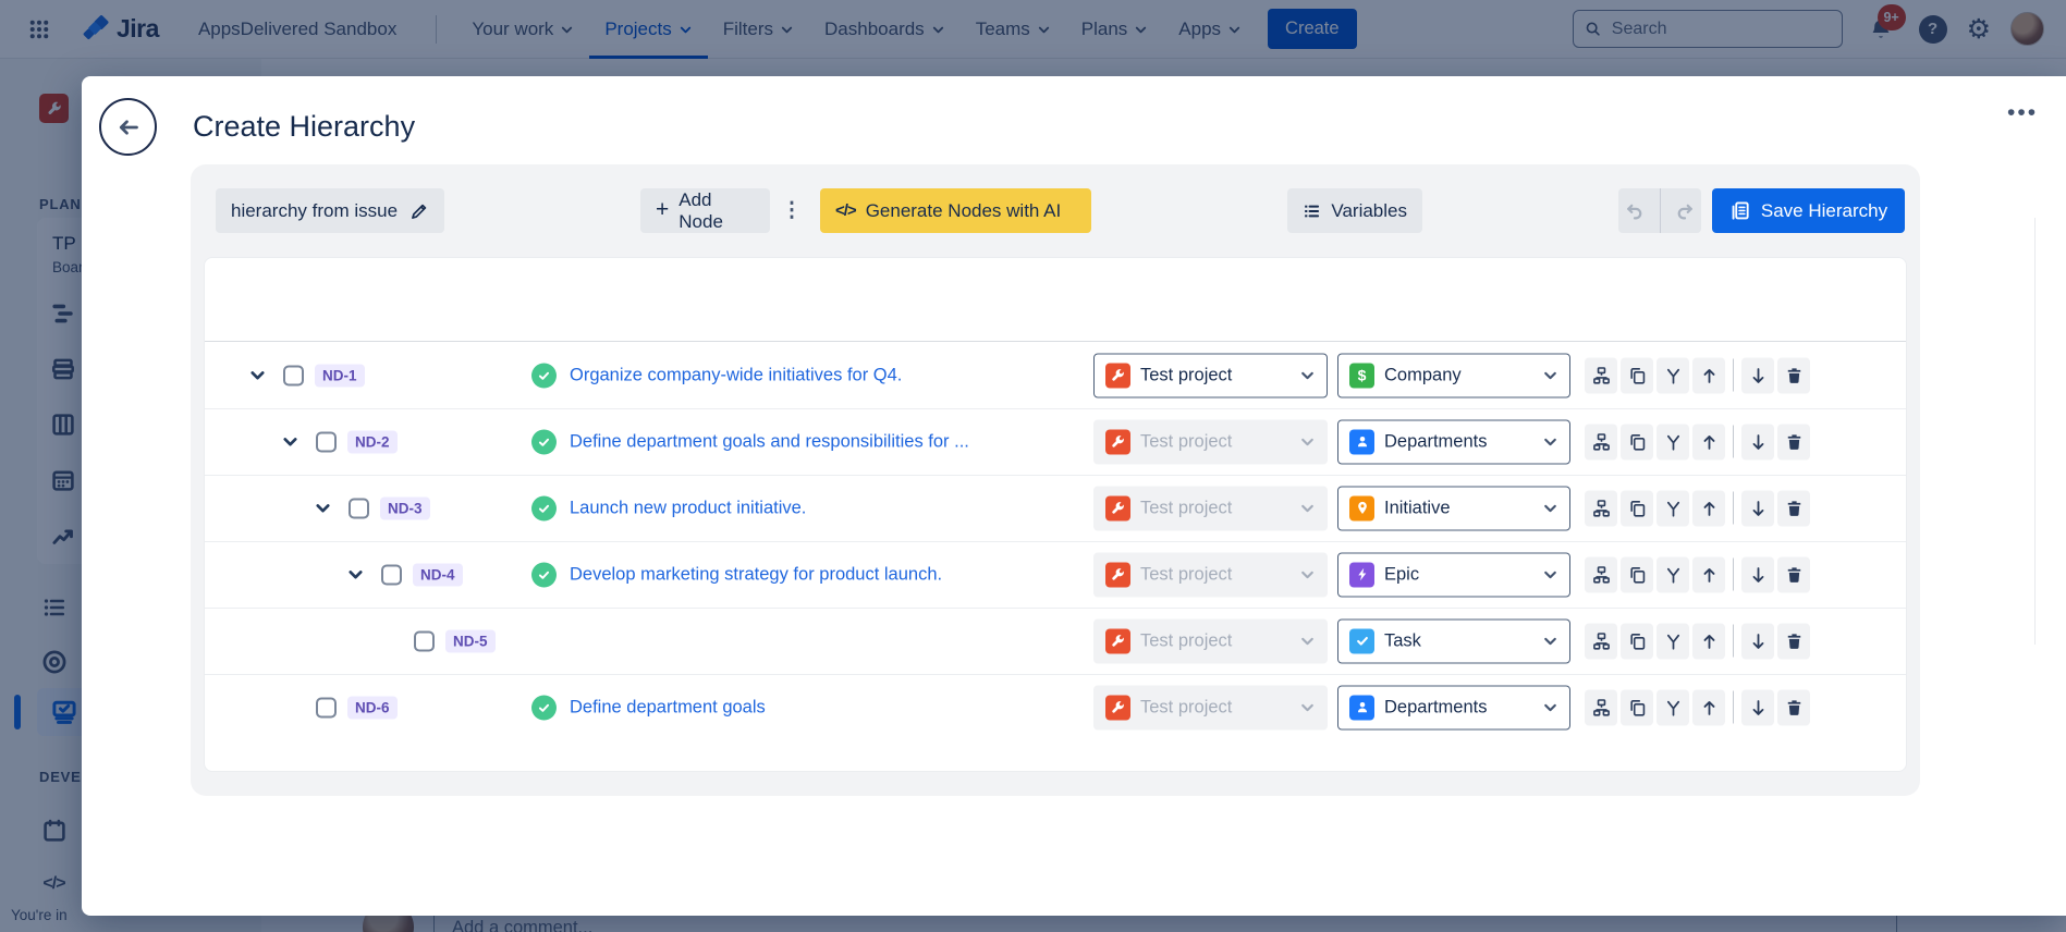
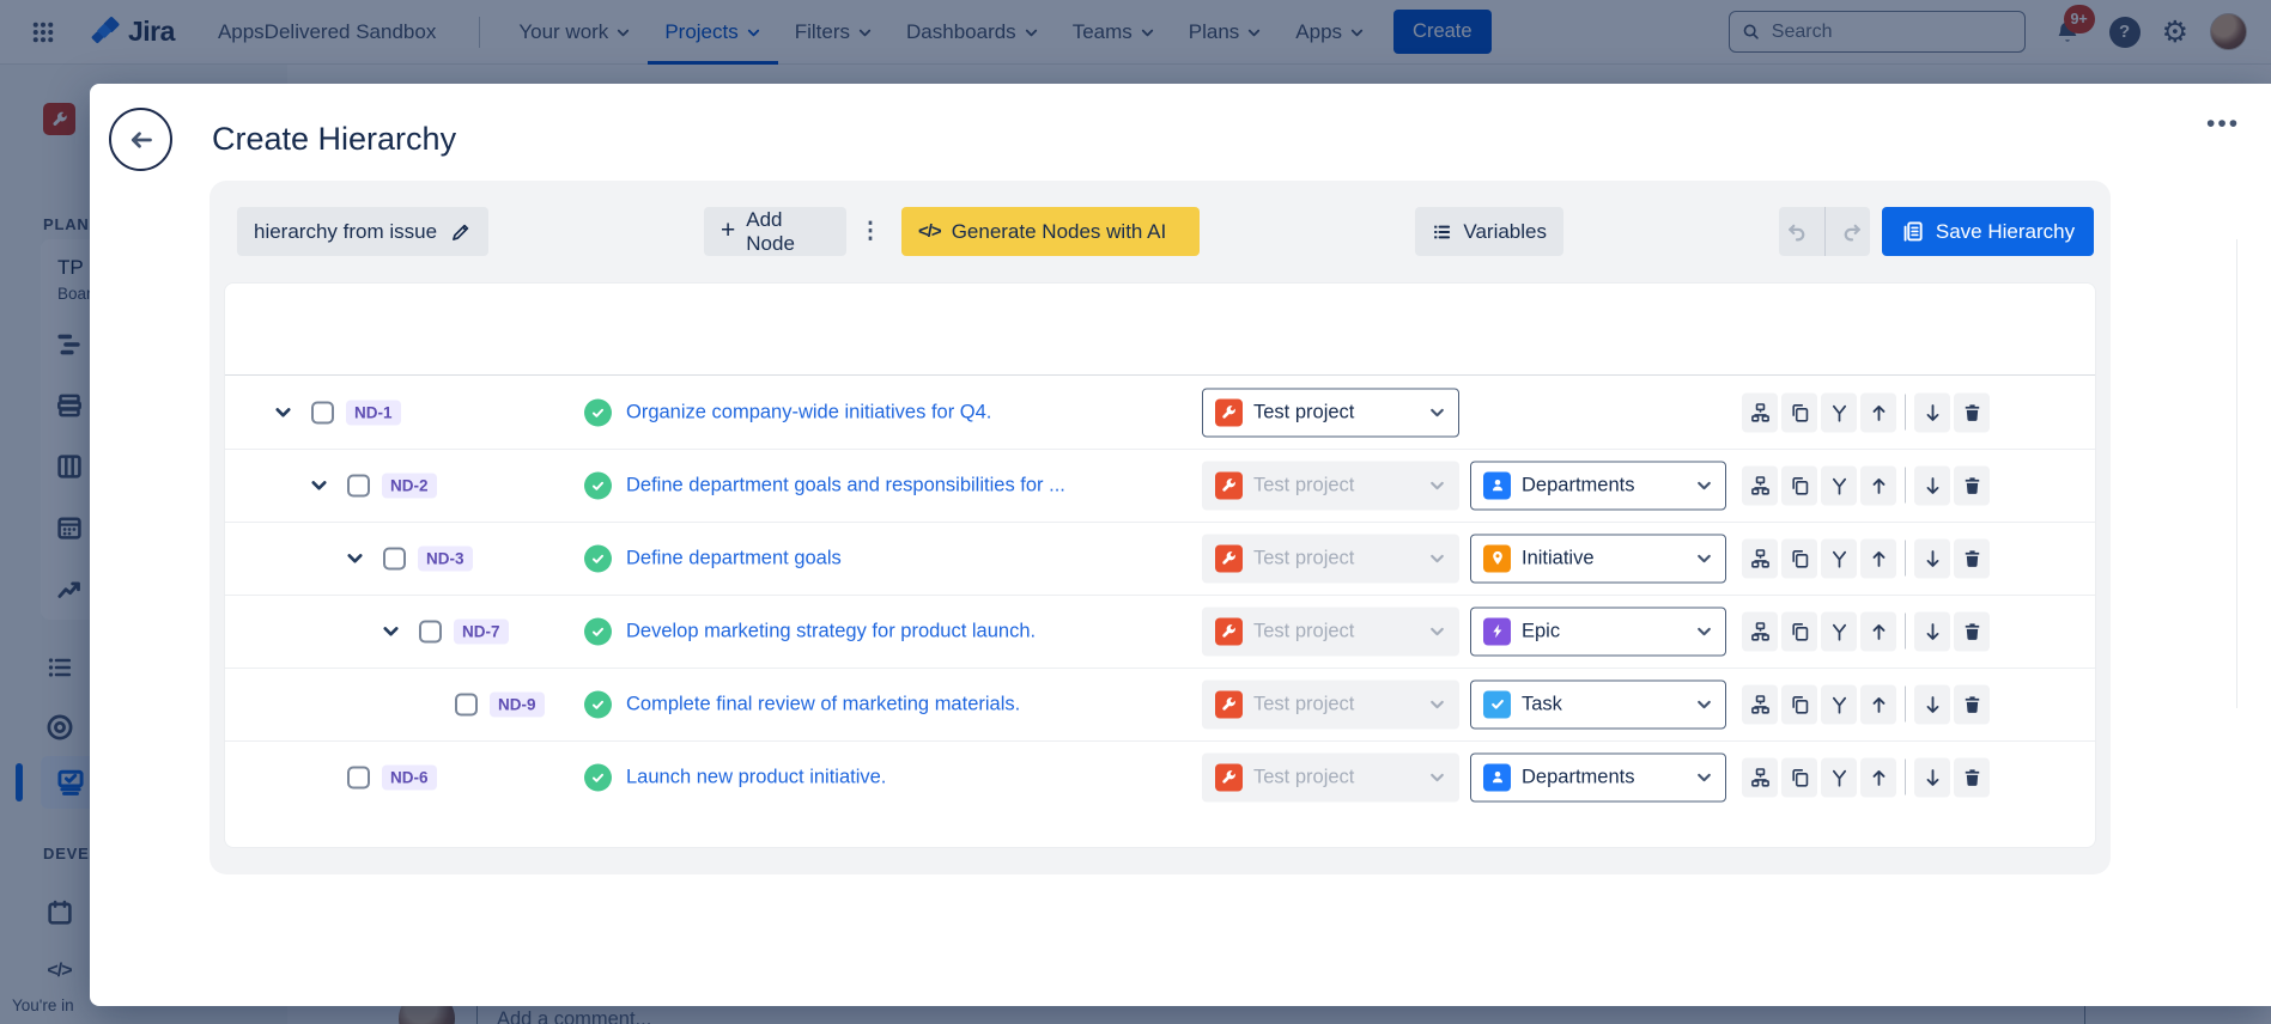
  Jira
  AppsDelivered Sandbox
  Your work
  Projects
  Filters
  Dashboards
  Teams
  Plans
  Apps
  Create
  Search
  9+
  ?
  ⚙
  </>
  You're in
  Add a comment...
  Create Hierarchy
  •••
  hierarchy from issue
  +
  Add Node
  ⋮
  </>
  Generate Nodes with AI
  Variables
  Save Hierarchy
  ND-1
  Organize company-wide initiatives for Q4.
  Test project
- $
- Company
  ND-2
  Define department goals and responsibilities for ...
  Test project
  Departments
  ND-3
- Launch new product initiative.
+ Define department goals
  Test project
  Initiative
- ND-4
+ ND-7
  Develop marketing strategy for product launch.
  Test project
  Epic
- ND-5
+ ND-9
+ Complete final review of marketing materials.
  Test project
  Task
  ND-6
- Define department goals
+ Launch new product initiative.
  Test project
  Departments
